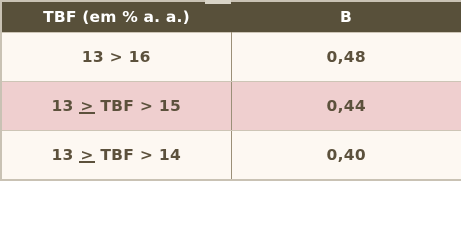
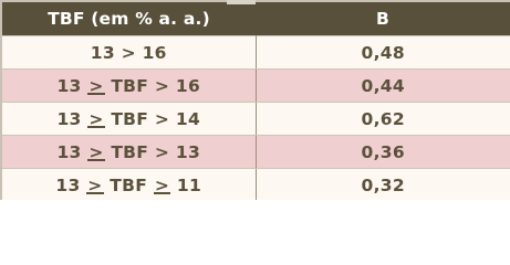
  TBF (em % a. a.)	B
  13 > 16	0,48
- 13 > TBF > 15	0,44
+ 13 > TBF > 16	0,44
- 13 > TBF > 14	0,40
+ 13 > TBF > 14	0,62
+ 13 > TBF > 13	0,36
+ 13 > TBF > 11	0,32
